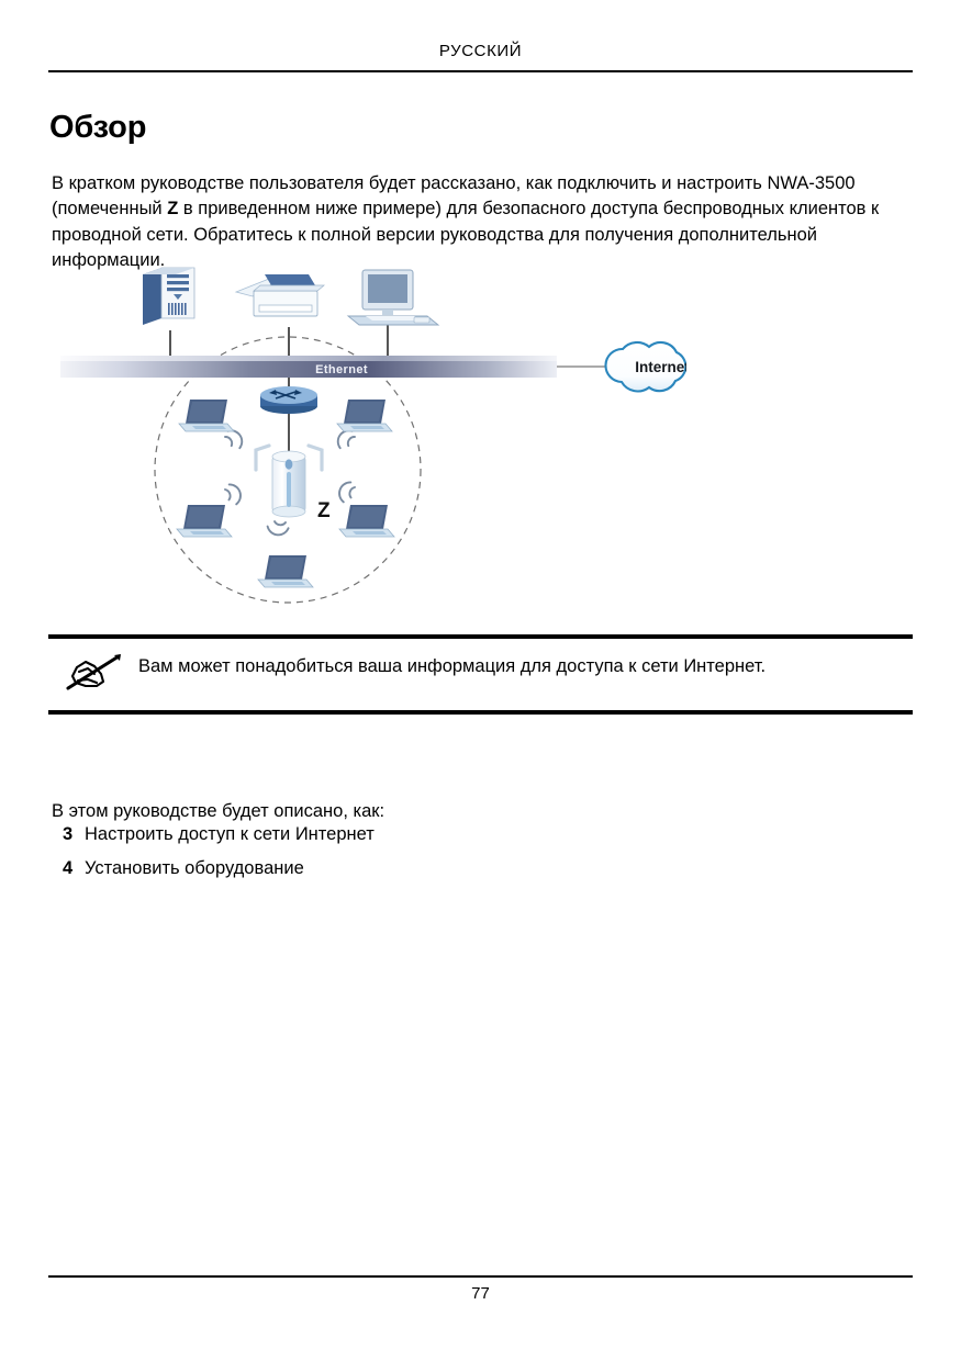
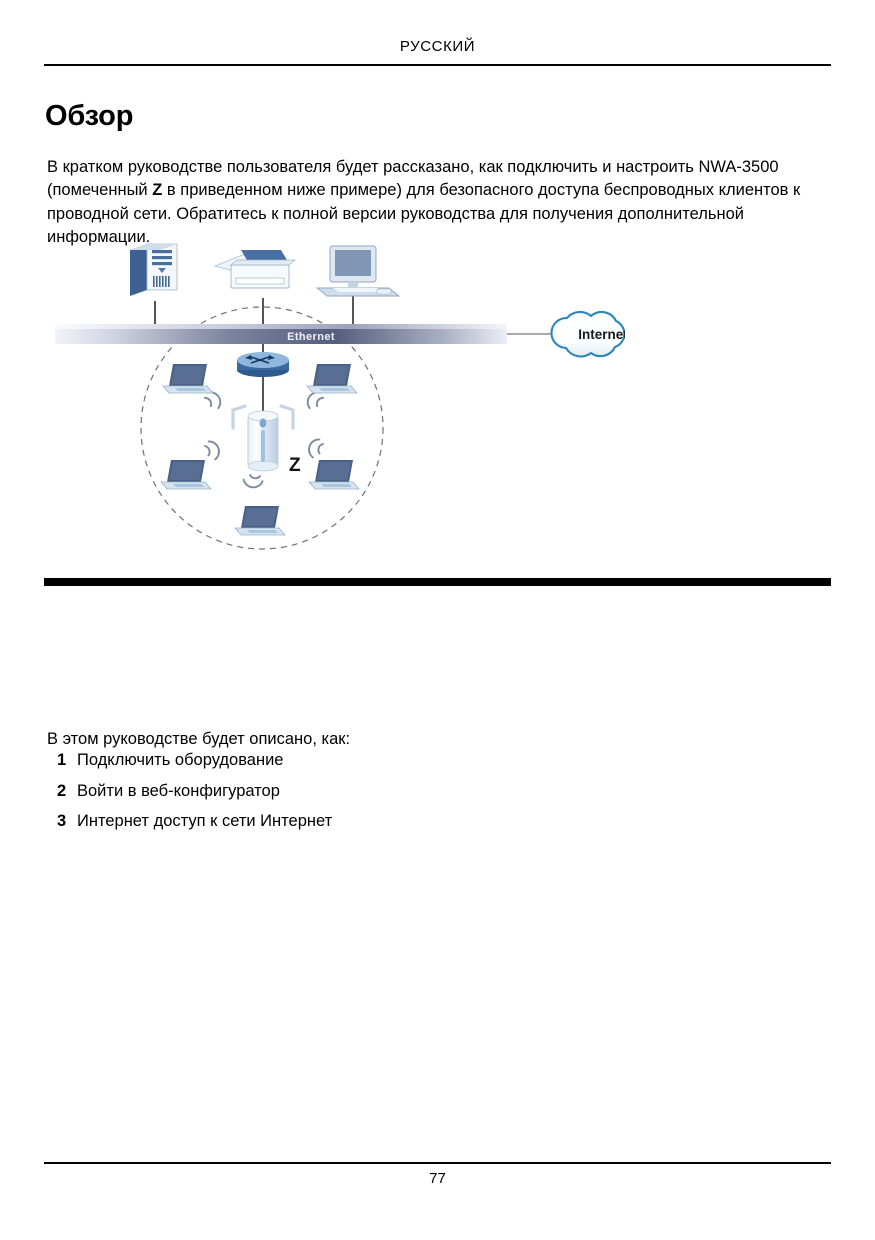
  РУССКИЙ
  Обзор
  В кратком руководстве пользователя будет рассказано, как подключить и настроить NWA-3500 (помеченный Z в приведенном ниже примере) для безопасного доступа беспроводных клиентов к проводной сети. Обратитесь к полной версии руководства для получения дополнительной информации.
  Ethernet
  Z
  Interne
- Вам может понадобиться ваша информация для доступа к сети Интернет.
  В этом руководстве будет описано, как:
+ 1
+ Подключить оборудование
+ 2
+ Войти в веб-конфигуратор
  3
- Настроить доступ к сети Интернет
+ Интернет доступ к сети Интернет
- 4
- Установить оборудование
  77
